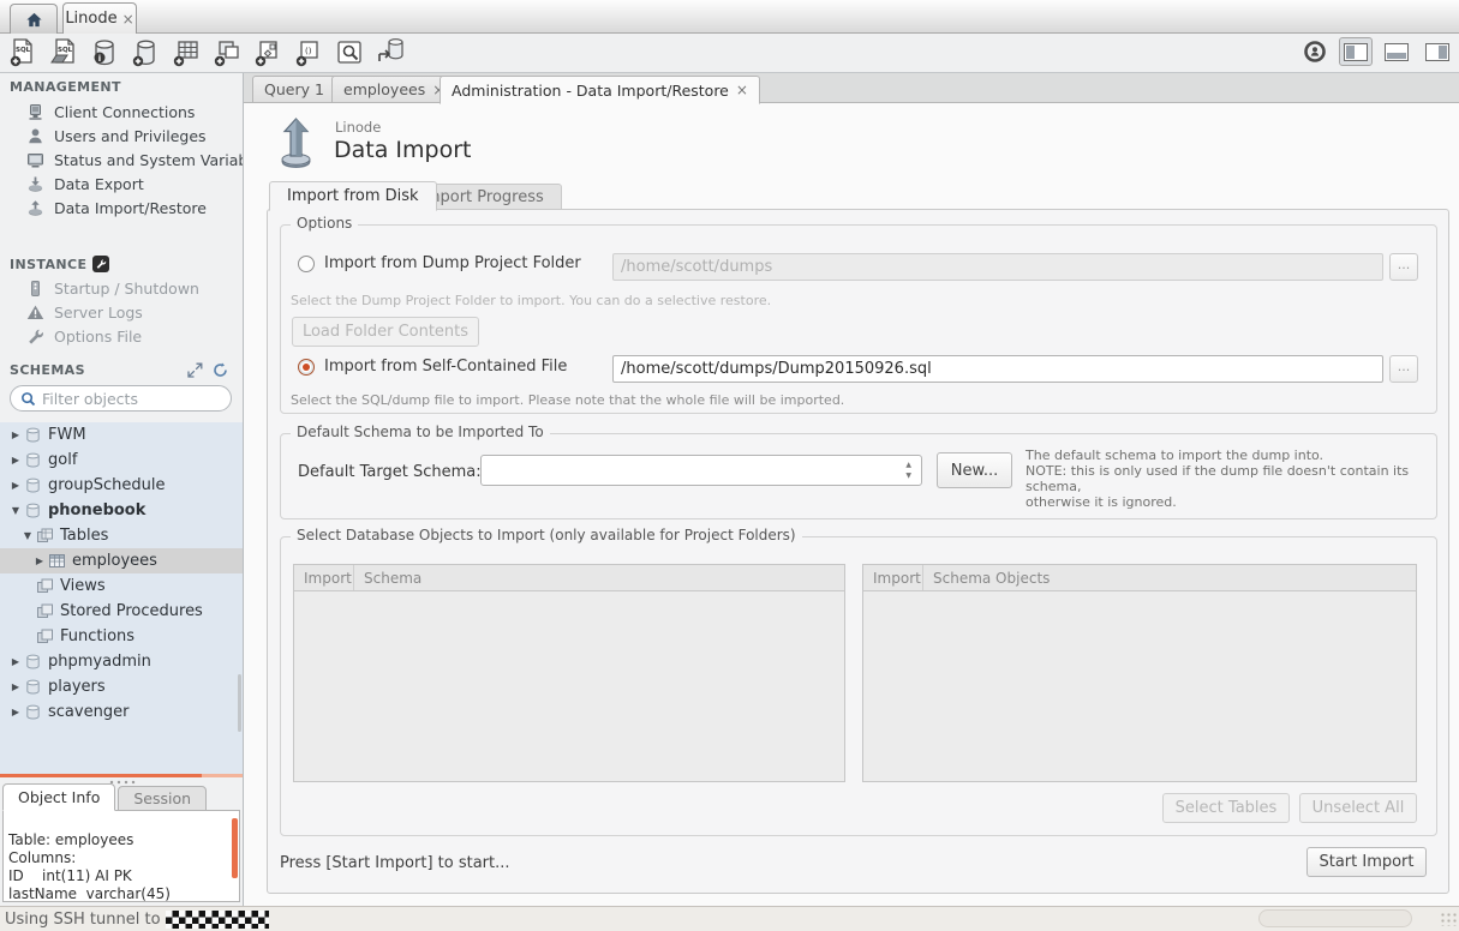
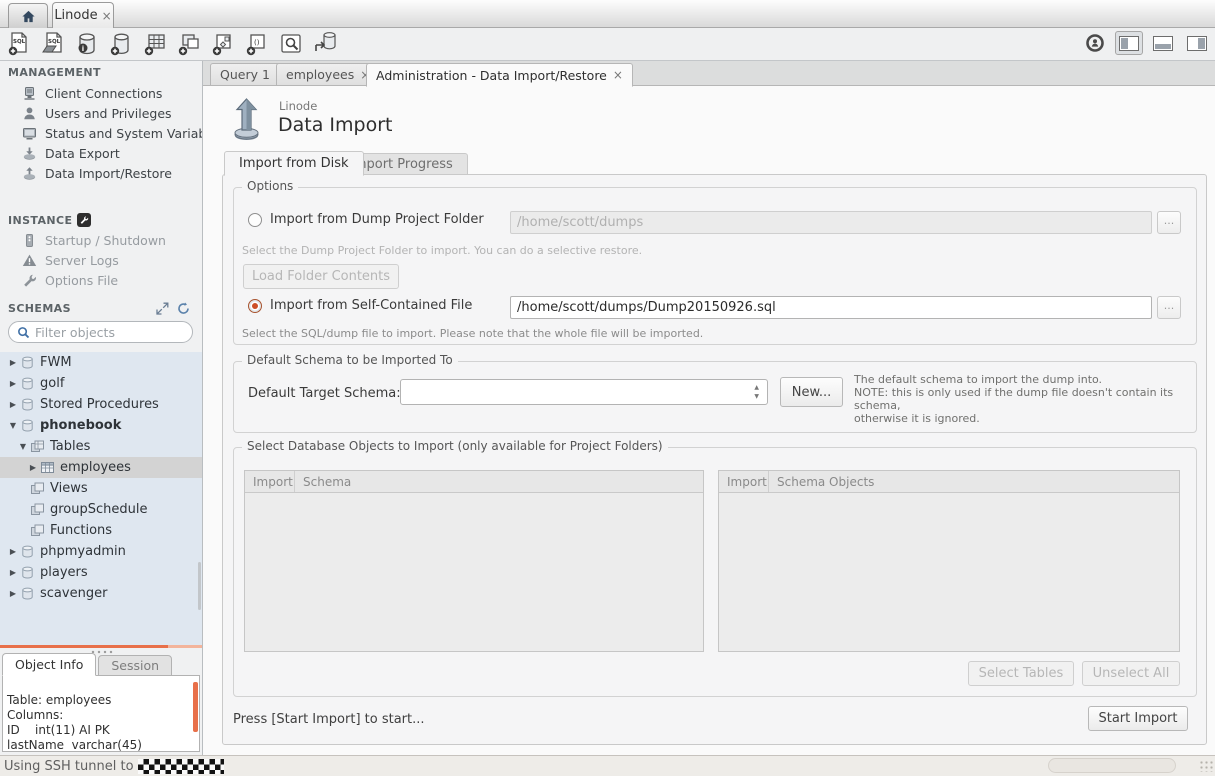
  Linode
  ×
  i
  ()
  MANAGEMENT
  Client Connections
  Users and Privileges
  Status and System Varia
  Data Export
  Data Import/Restore
  INSTANCE
  Startup / Shutdown
  Server Logs
  Options File
  SCHEMAS
  Filter objects
  ▶
  FWM
  ▶
  golf
  ▶
- groupSchedule
+ Stored Procedures
  ▼
  phonebook
  ▼
  Tables
  ▶
  employees
  Views
- Stored Procedures
+ groupSchedule
  Functions
  ▶
  phpmyadmin
  ▶
  players
  ▶
  scavenger
  Object Info
  Session
  Table: employees Columns: ID int(11) AI PK lastName varchar(45)
  Query 1
  employees
  Administration - Data Import/Restore
  ×
  Linode
  Data Import
  Import from Disk
  port Progress
  Options
  Import from Dump Project Folder
  /home/scott/dumps
  ...
  Select the Dump Project Folder to import. You can do a selective restore.
  Load Folder Contents
  Import from Self-Contained File
  /home/scott/dumps/Dump20150926.sql
  ...
  Select the SQL/dump file to import. Please note that the whole file will be imported.
  Default Schema to be Imported To
  Default Target Schema:
  New...
  The default schema to import the dump into.
  NOTE: this is only used if the dump file doesn't contain its schema,
  otherwise it is ignored.
  Select Database Objects to Import (only available for Project Folders)
  Import
  Schema
  Import
  Schema Objects
  Select Tables
  Unselect All
  Press [Start Import] to start...
  Start Import
  Using SSH tunnel to
